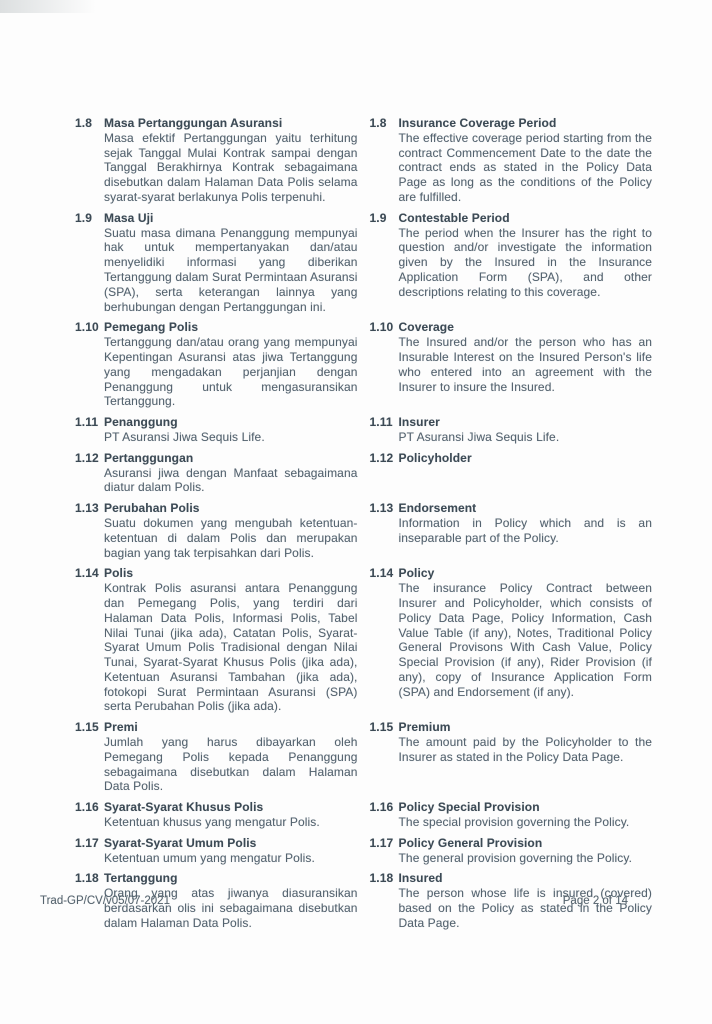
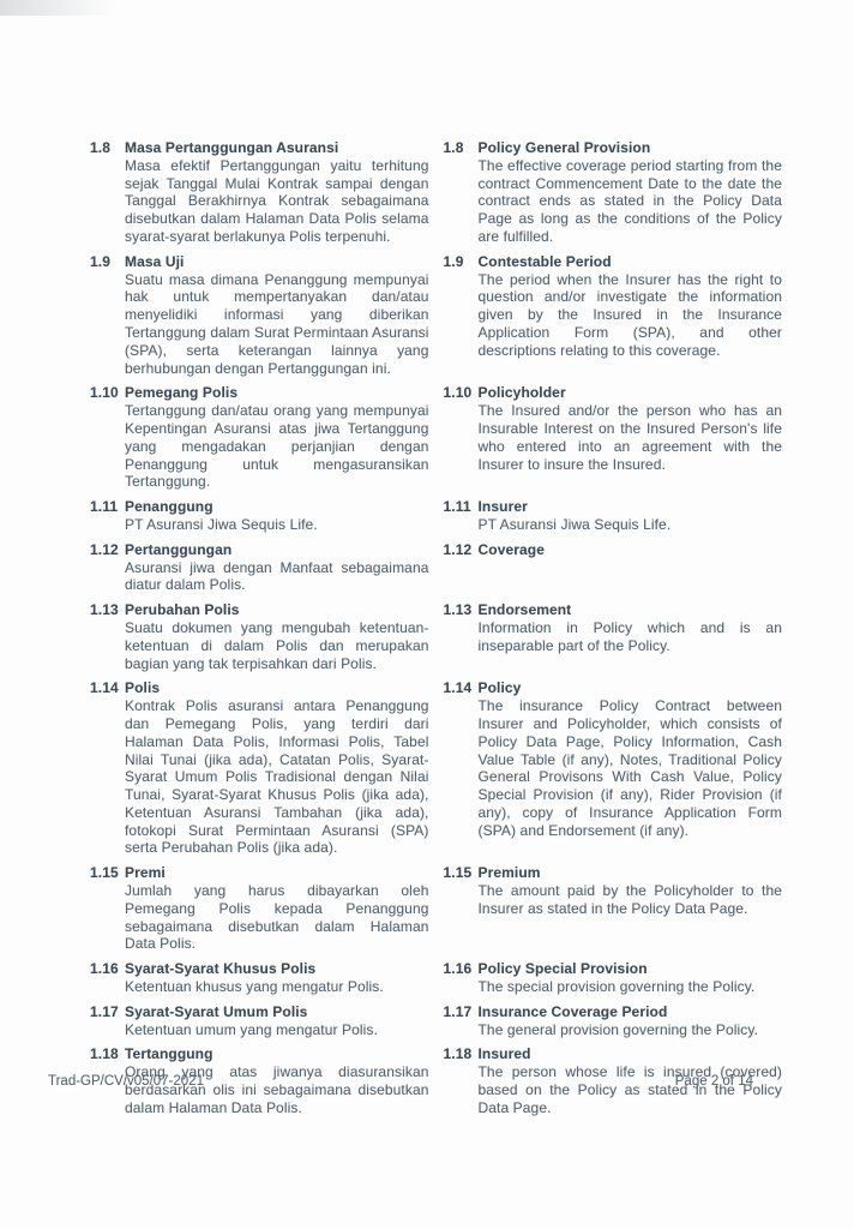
  1.8
  Masa Pertanggungan Asuransi
  Masa efektif Pertanggungan yaitu terhitung sejak Tanggal Mulai Kontrak sampai dengan Tanggal Berakhirnya Kontrak sebagaimana disebutkan dalam Halaman Data Polis selama syarat-syarat berlakunya Polis terpenuhi.
  1.8
- Insurance Coverage Period
+ Policy General Provision
  The effective coverage period starting from the contract Commencement Date to the date the contract ends as stated in the Policy Data Page as long as the conditions of the Policy are fulfilled.
  1.9
  Masa Uji
  Suatu masa dimana Penanggung mempunyai hak untuk mempertanyakan dan/atau menyelidiki informasi yang diberikan Tertanggung dalam Surat Permintaan Asuransi (SPA), serta keterangan lainnya yang berhubungan dengan Pertanggungan ini.
  1.9
  Contestable Period
  The period when the Insurer has the right to question and/or investigate the information given by the Insured in the Insurance Application Form (SPA), and other descriptions relating to this coverage.
  1.10
  Pemegang Polis
  Tertanggung dan/atau orang yang mempunyai Kepentingan Asuransi atas jiwa Tertanggung yang mengadakan perjanjian dengan Penanggung untuk mengasuransikan Tertanggung.
  1.10
- Coverage
+ Policyholder
  The Insured and/or the person who has an Insurable Interest on the Insured Person's life who entered into an agreement with the Insurer to insure the Insured.
  1.11
  Penanggung
  PT Asuransi Jiwa Sequis Life.
  1.11
  Insurer
  PT Asuransi Jiwa Sequis Life.
  1.12
  Pertanggungan
  Asuransi jiwa dengan Manfaat sebagaimana diatur dalam Polis.
  1.12
- Policyholder
+ Coverage
  1.13
  Perubahan Polis
  Suatu dokumen yang mengubah ketentuan-ketentuan di dalam Polis dan merupakan bagian yang tak terpisahkan dari Polis.
  1.13
  Endorsement
  Information in Policy which and is an inseparable part of the Policy.
  1.14
  Polis
  Kontrak Polis asuransi antara Penanggung dan Pemegang Polis, yang terdiri dari Halaman Data Polis, Informasi Polis, Tabel Nilai Tunai (jika ada), Catatan Polis, Syarat-Syarat Umum Polis Tradisional dengan Nilai Tunai, Syarat-Syarat Khusus Polis (jika ada), Ketentuan Asuransi Tambahan (jika ada), fotokopi Surat Permintaan Asuransi (SPA) serta Perubahan Polis (jika ada).
  1.14
  Policy
  The insurance Policy Contract between Insurer and Policyholder, which consists of Policy Data Page, Policy Information, Cash Value Table (if any), Notes, Traditional Policy General Provisons With Cash Value, Policy Special Provision (if any), Rider Provision (if any), copy of Insurance Application Form (SPA) and Endorsement (if any).
  1.15
  Premi
  Jumlah yang harus dibayarkan oleh Pemegang Polis kepada Penanggung sebagaimana disebutkan dalam Halaman Data Polis.
  1.15
  Premium
  The amount paid by the Policyholder to the Insurer as stated in the Policy Data Page.
  1.16
  Syarat-Syarat Khusus Polis
  Ketentuan khusus yang mengatur Polis.
  1.16
  Policy Special Provision
  The special provision governing the Policy.
  1.17
  Syarat-Syarat Umum Polis
  Ketentuan umum yang mengatur Polis.
  1.17
- Policy General Provision
+ Insurance Coverage Period
  The general provision governing the Policy.
  1.18
  Tertanggung
  Orang yang atas jiwanya diasuransikan berdasarkan olis ini sebagaimana disebutkan dalam Halaman Data Polis.
  1.18
  Insured
  The person whose life is insured (covered) based on the Policy as stated in the Policy Data Page.
  Trad-GP/CV/v05/07-2021
  Page 2 of 14
